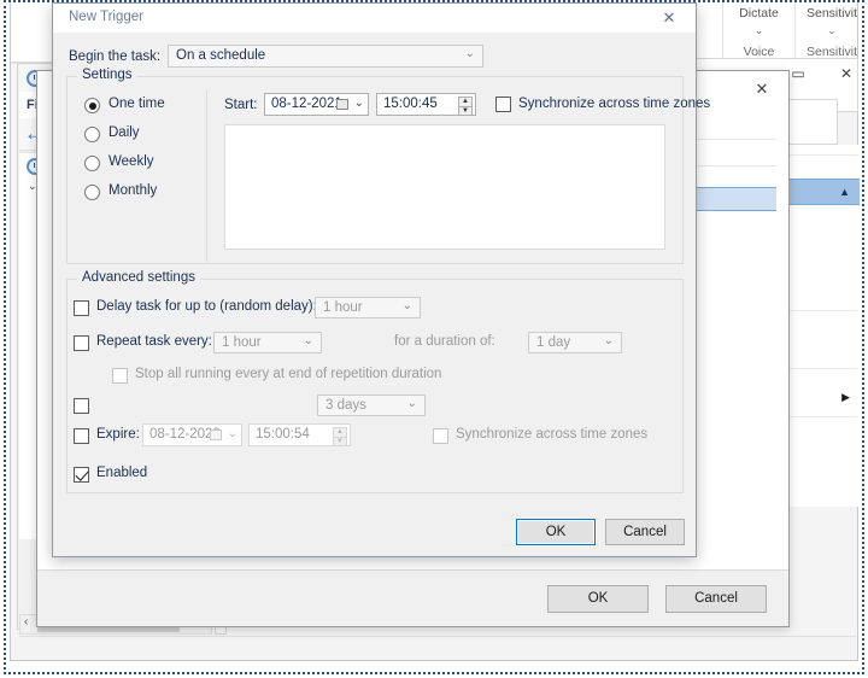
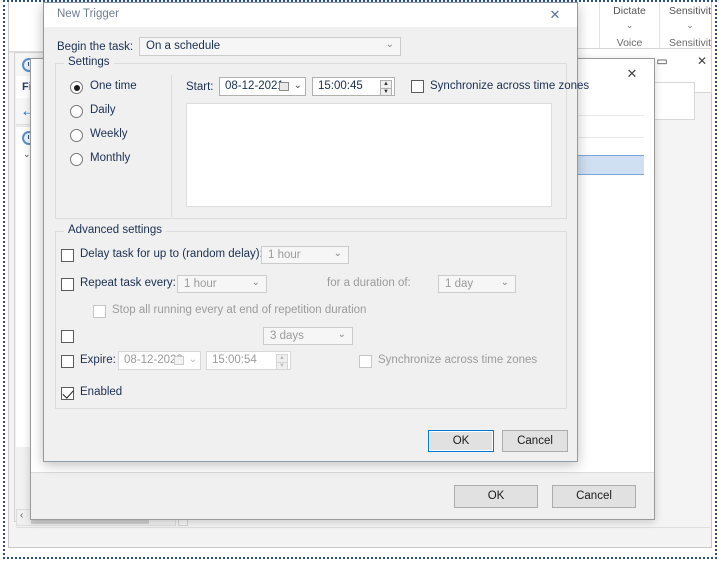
  Dictate
  ⌄
  Voice
  Sensitivit
  ⌄
  Sensitivit
  ▭
  ✕
- ▲
- ▶
  ←
  ⌄
  ‹
  ✕
  OK
  Cancel
  New Trigger
  ✕
  Begin the task:
  On a schedule
  ⌄
  Settings
  One time
  Daily
  Weekly
  Monthly
  Start:
  08-12-202
  ⌄
  15:00:45
  Synchronize across time zones
  Advanced settings
  Delay task for up to (random delay)
  1 hour
  ⌄
  Repeat task every:
  1 hour
  ⌄
  for a duration of:
  1 day
  ⌄
  Stop all running every at end of repetition duration
  3 days
  ⌄
  Expire:
  08-12-20
  ⌄
  15:00:54
  Synchronize across time zones
  Enabled
  OK
  Cancel
